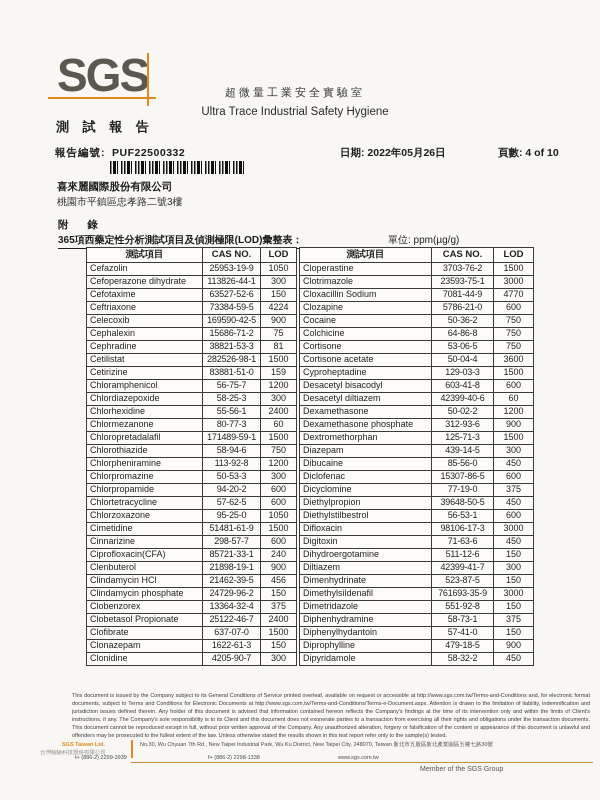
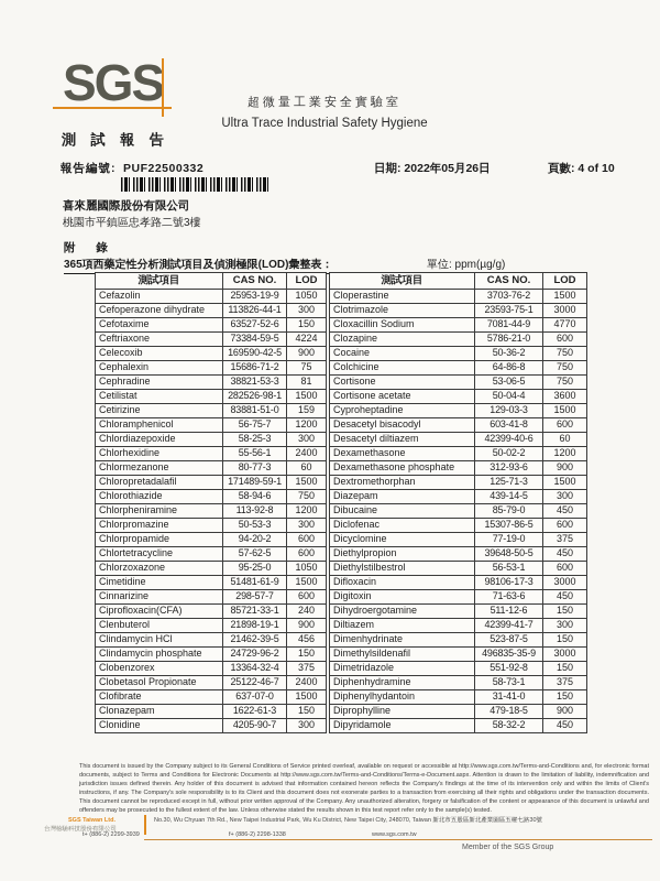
  SGS
  測 試 報 告
  超微量工業安全實驗室
  Ultra Trace Industrial Safety Hygiene
  報告編號:
  PUF22500332
  日期: 2022年05月26日
  頁數: 4 of 10
  喜來麗國際股份有限公司
  桃園市平鎮區忠孝路二號3樓
  附 錄
  365項西藥定性分析測試項目及偵測極限(LOD)彙整表：
  單位: ppm(µg/g)
  測試項目	CAS NO.	LOD
  Cefazolin	25953-19-9	1050
  Cefoperazone dihydrate	113826-44-1	300
  Cefotaxime	63527-52-6	150
  Ceftriaxone	73384-59-5	4224
  Celecoxib	169590-42-5	900
  Cephalexin	15686-71-2	75
  Cephradine	38821-53-3	81
  Cetilistat	282526-98-1	1500
  Cetirizine	83881-51-0	159
  Chloramphenicol	56-75-7	1200
  Chlordiazepoxide	58-25-3	300
  Chlorhexidine	55-56-1	2400
  Chlormezanone	80-77-3	60
  Chloropretadalafil	171489-59-1	1500
  Chlorothiazide	58-94-6	750
  Chlorpheniramine	113-92-8	1200
  Chlorpromazine	50-53-3	300
  Chlorpropamide	94-20-2	600
  Chlortetracycline	57-62-5	600
  Chlorzoxazone	95-25-0	1050
  Cimetidine	51481-61-9	1500
  Cinnarizine	298-57-7	600
  Ciprofloxacin(CFA)	85721-33-1	240
  Clenbuterol	21898-19-1	900
  Clindamycin HCl	21462-39-5	456
  Clindamycin phosphate	24729-96-2	150
  Clobenzorex	13364-32-4	375
  Clobetasol Propionate	25122-46-7	2400
  Clofibrate	637-07-0	1500
  Clonazepam	1622-61-3	150
  Clonidine	4205-90-7	300
  測試項目	CAS NO.	LOD
  Cloperastine	3703-76-2	1500
  Clotrimazole	23593-75-1	3000
  Cloxacillin Sodium	7081-44-9	4770
  Clozapine	5786-21-0	600
  Cocaine	50-36-2	750
  Colchicine	64-86-8	750
  Cortisone	53-06-5	750
  Cortisone acetate	50-04-4	3600
  Cyproheptadine	129-03-3	1500
  Desacetyl bisacodyl	603-41-8	600
  Desacetyl diltiazem	42399-40-6	60
  Dexamethasone	50-02-2	1200
  Dexamethasone phosphate	312-93-6	900
  Dextromethorphan	125-71-3	1500
  Diazepam	439-14-5	300
- Dibucaine	85-56-0	450
+ Dibucaine	85-79-0	450
  Diclofenac	15307-86-5	600
  Dicyclomine	77-19-0	375
  Diethylpropion	39648-50-5	450
  Diethylstilbestrol	56-53-1	600
  Difloxacin	98106-17-3	3000
  Digitoxin	71-63-6	450
  Dihydroergotamine	511-12-6	150
  Diltiazem	42399-41-7	300
  Dimenhydrinate	523-87-5	150
- Dimethylsildenafil	761693-35-9	3000
+ Dimethylsildenafil	496835-35-9	3000
  Dimetridazole	551-92-8	150
  Diphenhydramine	58-73-1	375
- Diphenylhydantoin	57-41-0	150
+ Diphenylhydantoin	31-41-0	150
  Diprophylline	479-18-5	900
  Dipyridamole	58-32-2	450
